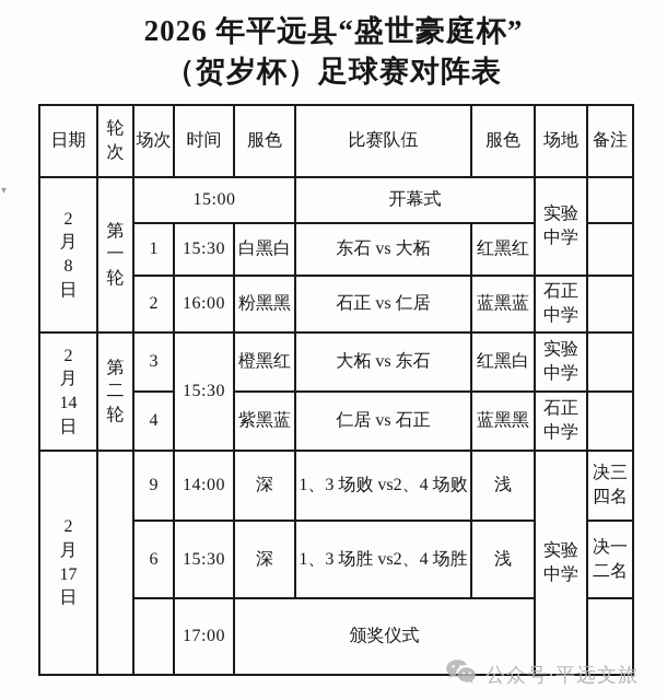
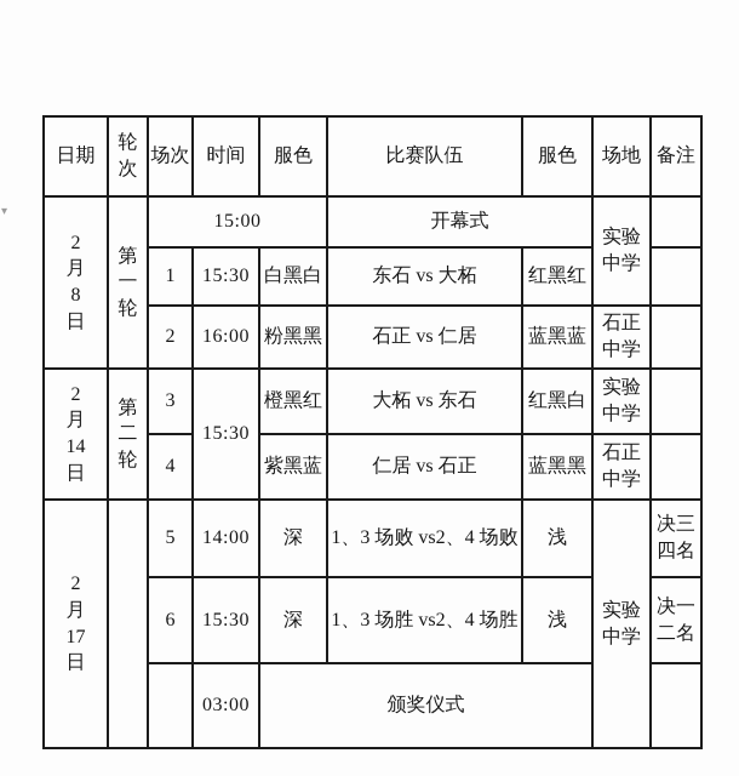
  ▾
- 2026 年平远县“盛世豪庭杯”
- （贺岁杯）足球赛对阵表
  日期	轮次	场次	时间	服色	比赛队伍	服色	场地	备注
  2 月 8 日	第 一 轮	15:00	开幕式	实验中学
  1	15:30	白黑白	东石 vs 大柘	红黑红
  2	16:00	粉黑黑	石正 vs 仁居	蓝黑蓝	石正中学
  2 月 14 日	第 二 轮	3	15:30	橙黑红	大柘 vs 东石	红黑白	实验中学
  4	紫黑蓝	仁居 vs 石正	蓝黑黑	石正中学
- 2 月 17 日		9	14:00	深	1、3 场败 vs2、4 场败	浅	实验中学	决三四名
+ 2 月 17 日		5	14:00	深	1、3 场败 vs2、4 场败	浅	实验中学	决三四名
  6	15:30	深	1、3 场胜 vs2、4 场胜	浅	决一二名
- 	17:00	颁奖仪式
+ 	03:00	颁奖仪式
- 公众号·平远文旅
